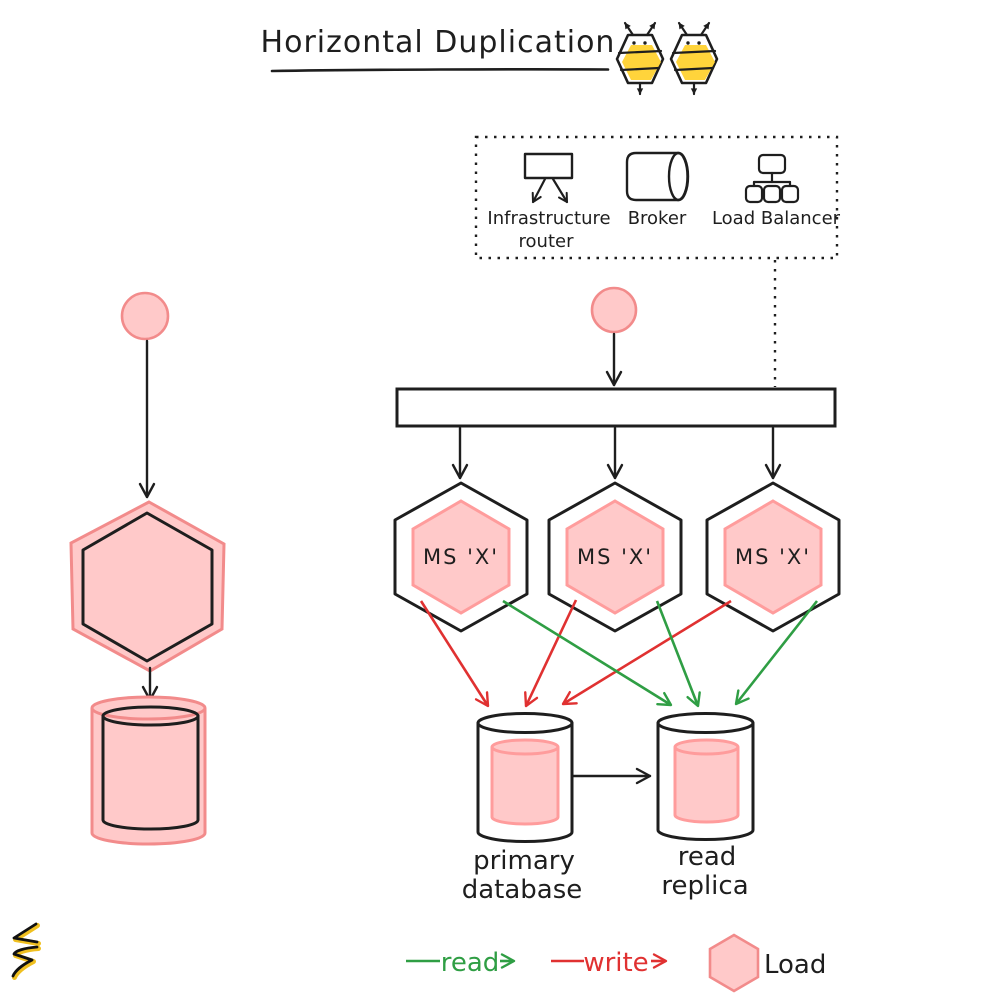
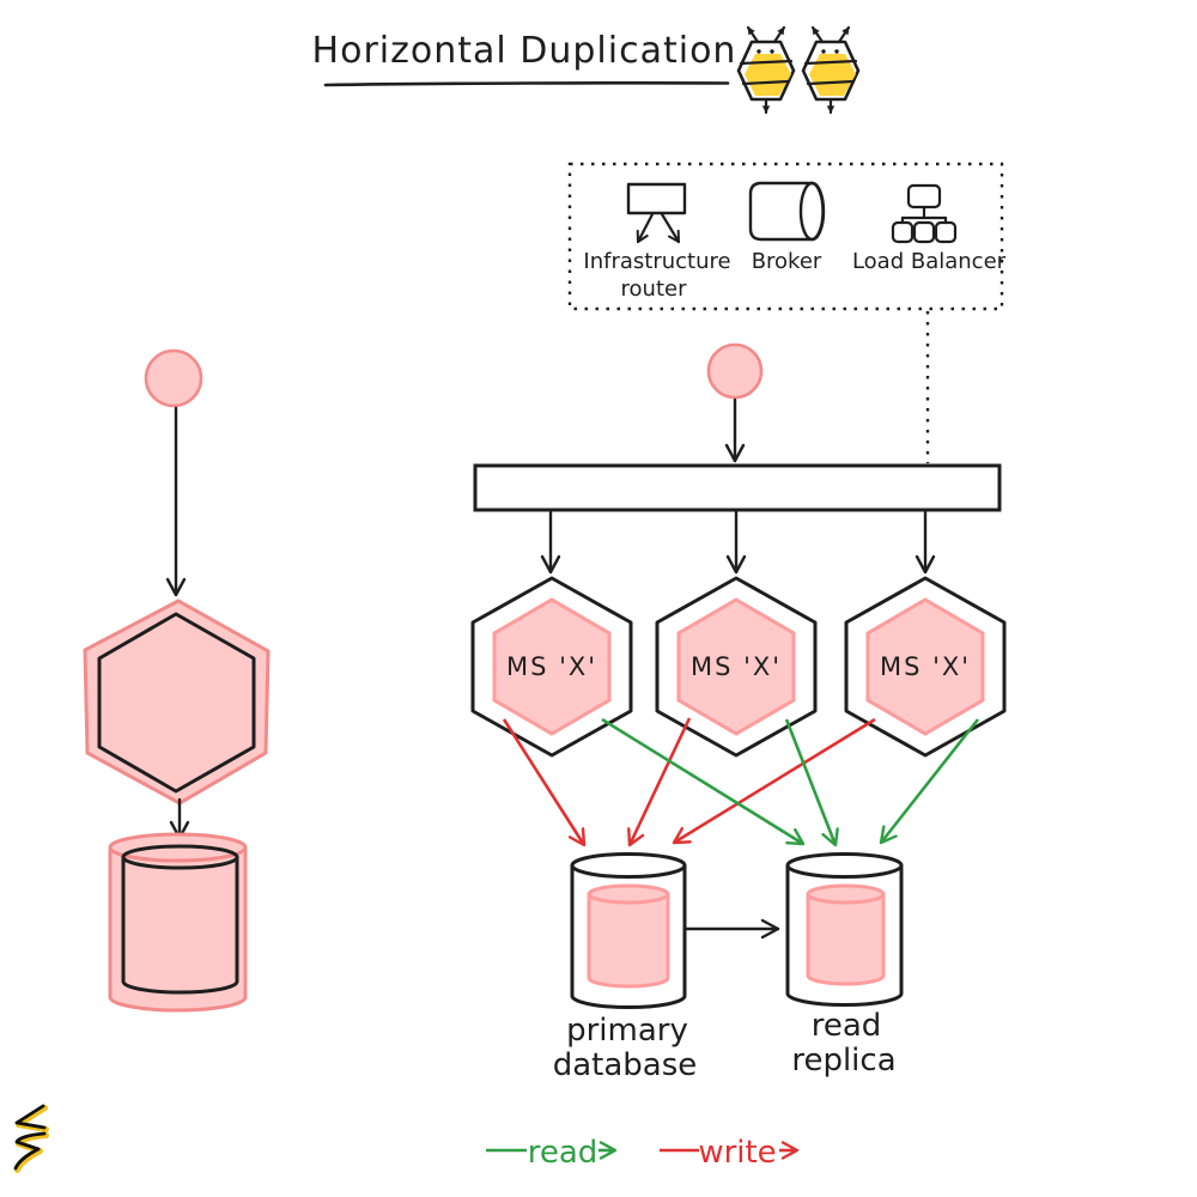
  Horizontal Duplication
  Infrastructure
  router
  Broker
  Load Balancer
  MS 'X'
  MS 'X'
  MS 'X'
  primary
  database
  read
  replica
  read
  write
- Load
